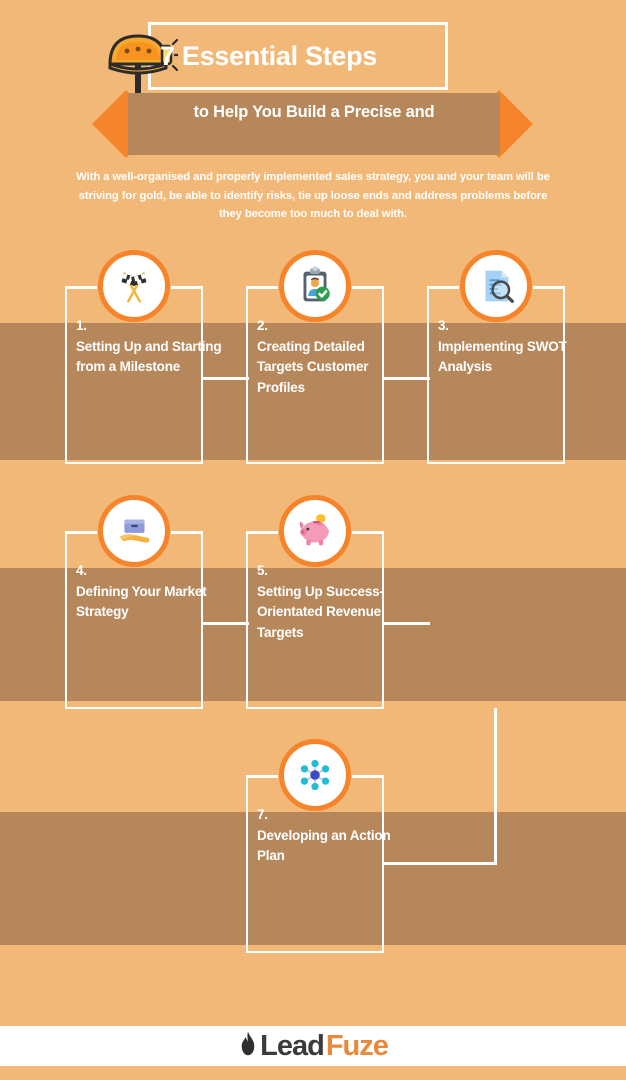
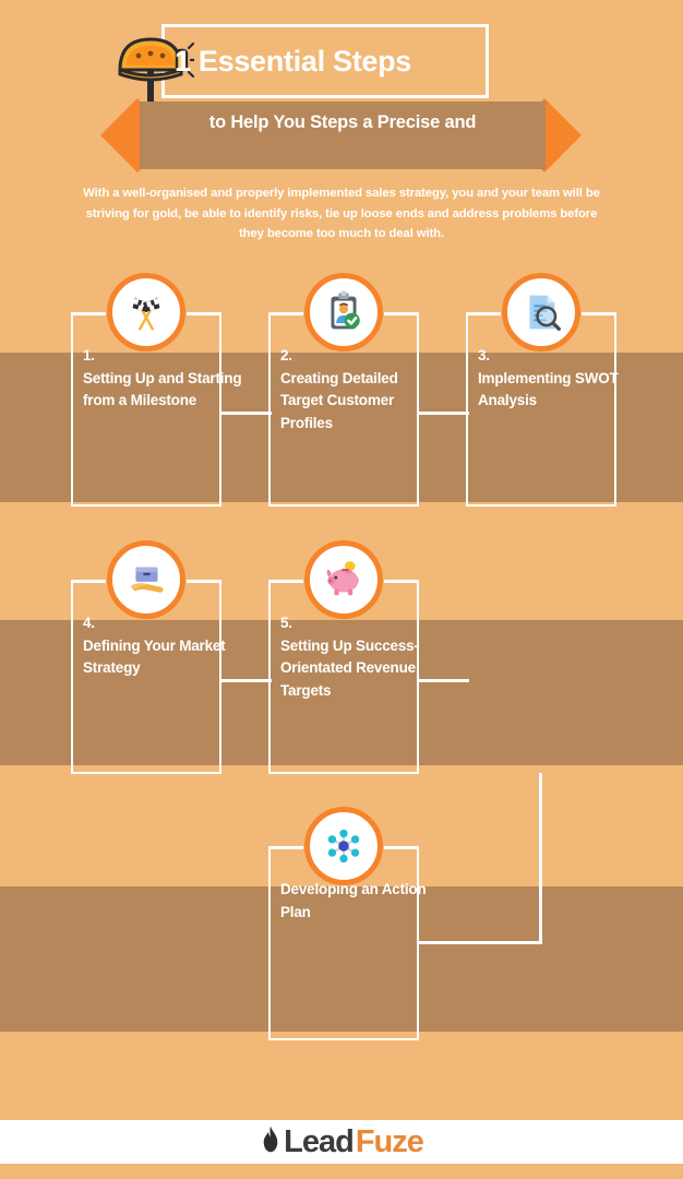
- 7 Essential Steps
+ 1 Essential Steps
- to Help You Build a Precise and
+ to Help You Steps a Precise and
  With a well-organised and properly implemented sales strategy, you and your team will be striving for gold, be able to identify risks, tie up loose ends and address problems before they become too much to deal with.
  1.
  Setting Up and Starting from a Milestone
  2.
- Creating Detailed Targets Customer Profiles
+ Creating Detailed Target Customer Profiles
  3.
  Implementing SWOT Analysis
  4.
  Defining Your Market Strategy
  5.
  Setting Up Success-Orientated Revenue Targets
- 7.
  Developing an Action Plan
  Lead
  Fuze
